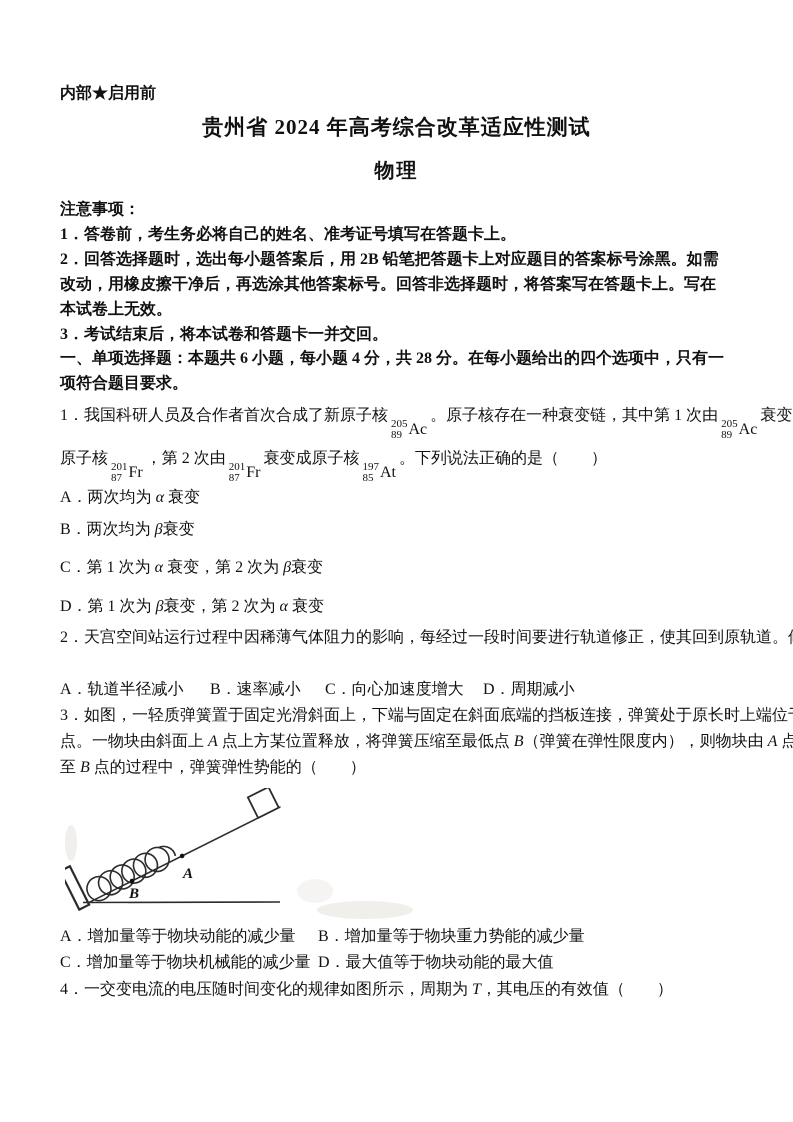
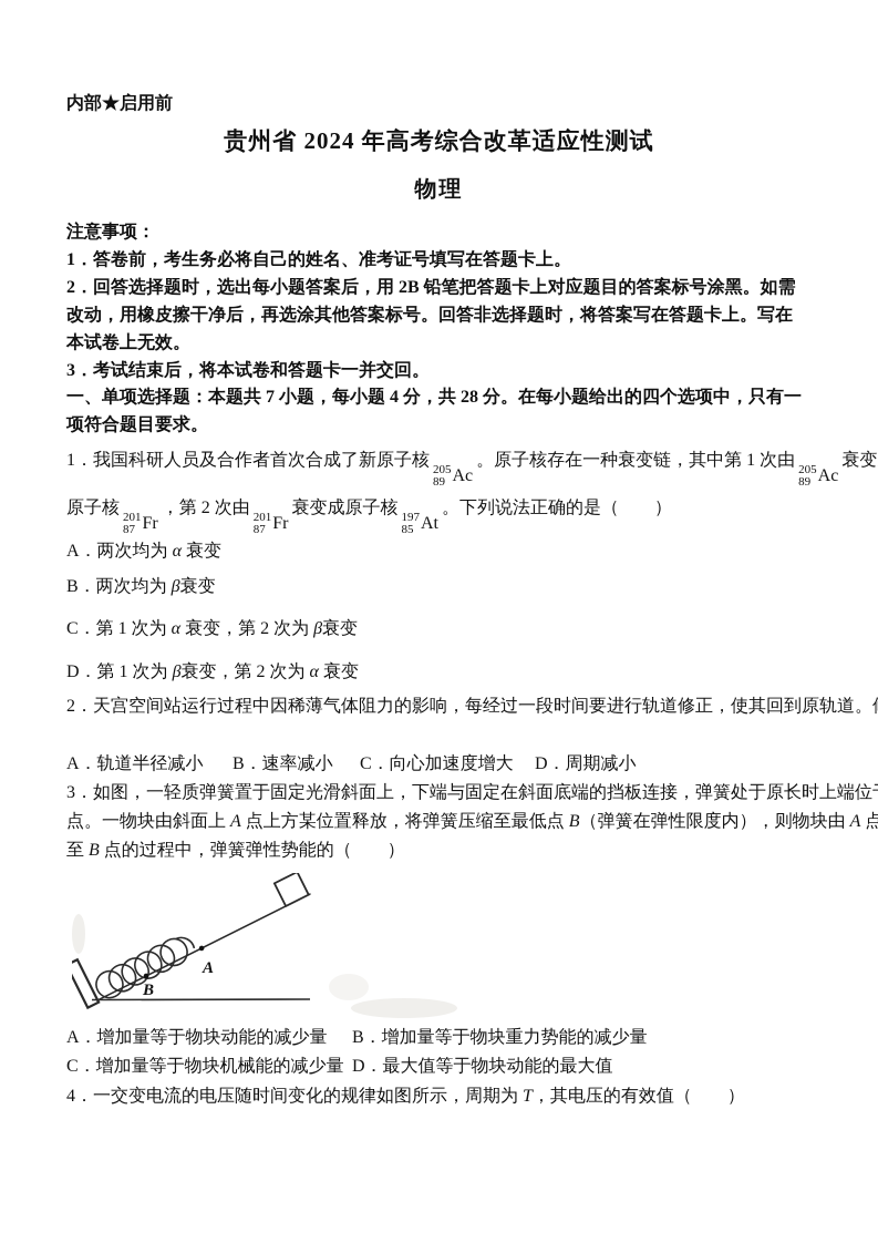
  内部★启用前
  贵州省 2024 年高考综合改革适应性测试
  物理
  注意事项：
  1．答卷前，考生务必将自己的姓名、准考证号填写在答题卡上。
  2．回答选择题时，选出每小题答案后，用 2B 铅笔把答题卡上对应题目的答案标号涂黑。如需
  改动，用橡皮擦干净后，再选涂其他答案标号。回答非选择题时，将答案写在答题卡上。写在
  本试卷上无效。
  3．考试结束后，将本试卷和答题卡一并交回。
- 一、单项选择题：本题共 6 小题，每小题 4 分，共 28 分。在每小题给出的四个选项中，只有一
+ 一、单项选择题：本题共 7 小题，每小题 4 分，共 28 分。在每小题给出的四个选项中，只有一
  项符合题目要求。
  1．我国科研人员及合作者首次合成了新原子核
  205
  89
  Ac
  。原子核存在一种衰变链，其中第 1 次由
  205
  89
  Ac
  原子核
  201
  87
  Fr
  ，第 2 次由
  201
  87
  Fr
  衰变成原子核
  197
  85
  At
  。下列说法正确的是（ ）
  A．两次均为 α 衰变
  B．两次均为 β衰变
  C．第 1 次为 α 衰变，第 2 次为 β衰变
  D．第 1 次为 β衰变，第 2 次为 α 衰变
  2．天宫空间站运行过程中因稀薄气体阻力的影响，每经过一段时间要进行轨道修正，使其回到原轨道。
  A．轨道半径减小
  B．速率减小
  C．向心加速度增大
  D．周期减小
  3．如图，一轻质弹簧置于固定光滑斜面上，下端与固定在斜面底端的挡板连接，弹簧处于原长时上端位
  点。一物块由斜面上 A 点上方某位置释放，将弹簧压缩至最低点 B（弹簧在弹性限度内），则物块由 A 点
  至 B 点的过程中，弹簧弹性势能的（ ）
  A
  B
  A．增加量等于物块动能的减少量
  B．增加量等于物块重力势能的减少量
  C．增加量等于物块机械能的减少量
  D．最大值等于物块动能的最大值
  4．一交变电流的电压随时间变化的规律如图所示，周期为 T，其电压的有效值（ ）
